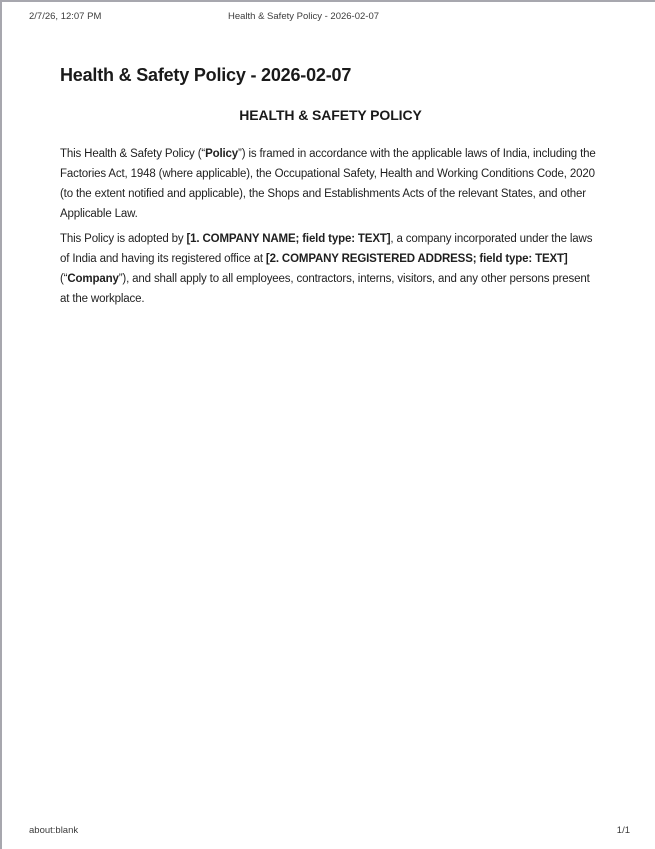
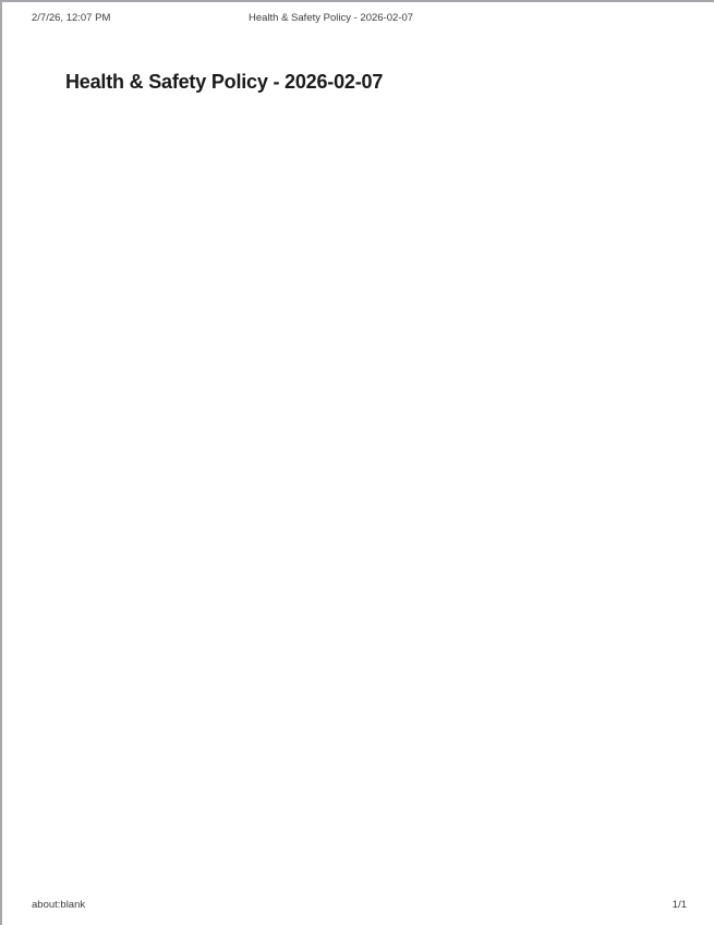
  2/7/26, 12:07 PM
  Health & Safety Policy - 2026-02-07
  Health & Safety Policy - 2026-02-07
- HEALTH & SAFETY POLICY
- This Health & Safety Policy (“Policy”) is framed in accordance with the applicable laws of India, including the Factories Act, 1948 (where applicable), the Occupational Safety, Health and Working Conditions Code, 2020 (to the extent notified and applicable), the Shops and Establishments Acts of the relevant States, and other Applicable Law.
- This Policy is adopted by [1. COMPANY NAME; field type: TEXT], a company incorporated under the laws of India and having its registered office at [2. COMPANY REGISTERED ADDRESS; field type: TEXT] (“Company”), and shall apply to all employees, contractors, interns, visitors, and any other persons present at the workplace.
  about:blank
  1/1
